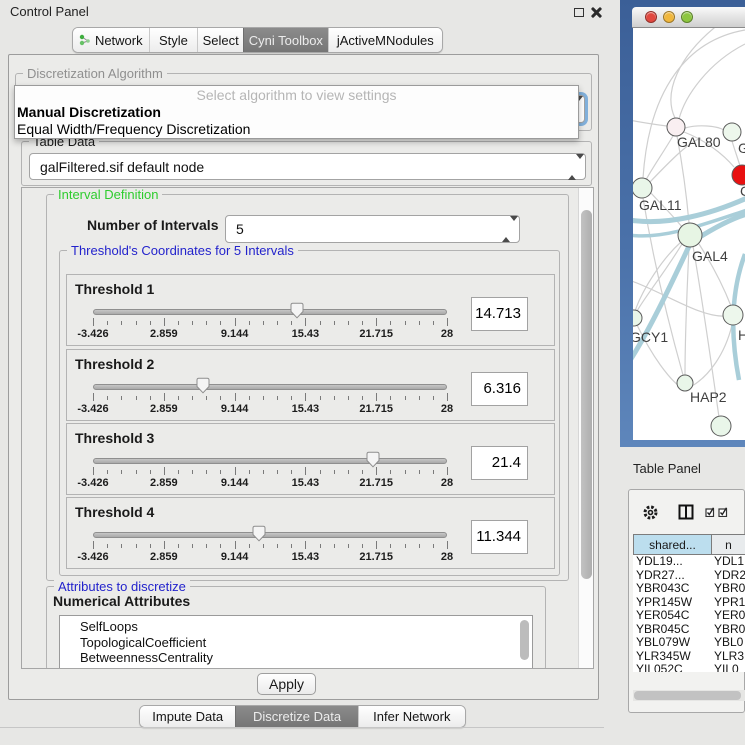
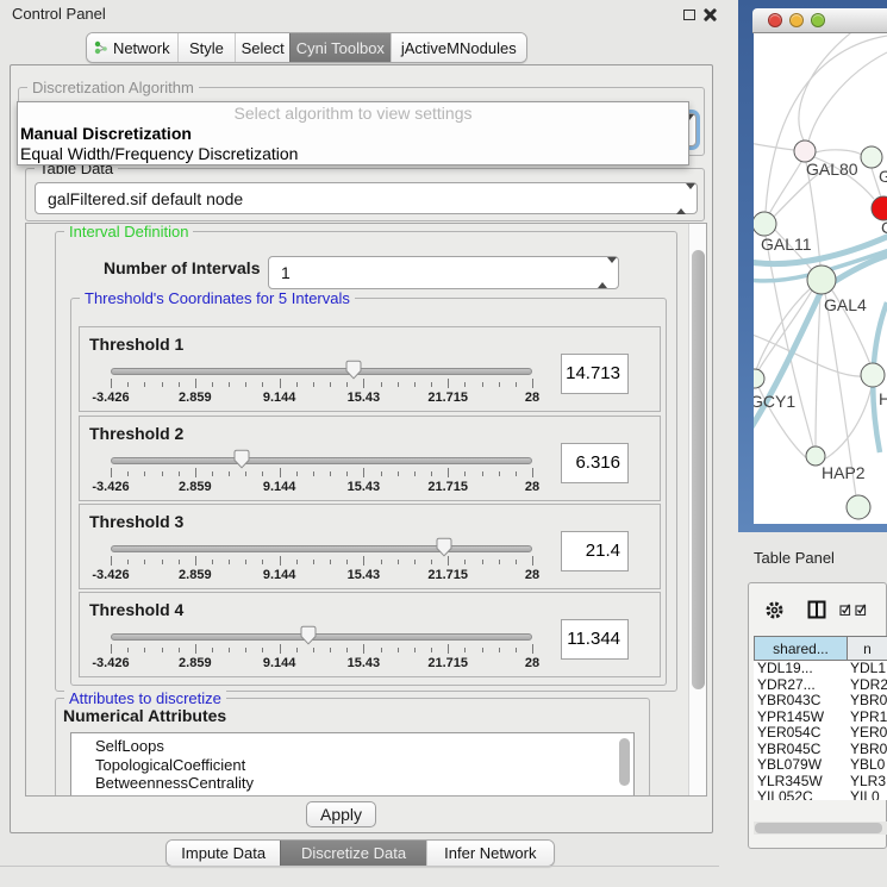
  Control Panel
  Network
  Style
  Select
  Cyni Toolbox
  jActiveMNodules
  Discretization Algorithm
  Select algorithm to view settings
  Manual Discretization
  Equal Width/Frequency Discretization
  Table Data
  galFiltered.sif default node
  Interval Definition
  Number of Intervals
- 5
+ 1
  Threshold's Coordinates for 5 Intervals
  Threshold 1
  -3.426
  2.859
  9.144
  15.43
  21.715
  28
  14.713
  Threshold 2
  -3.426
  2.859
  9.144
  15.43
  21.715
  28
  6.316
  Threshold 3
  -3.426
  2.859
  9.144
  15.43
  21.715
  28
  21.4
  Threshold 4
  -3.426
  2.859
  9.144
  15.43
  21.715
  28
  11.344
  Attributes to discretize
  Numerical Attributes
  SelfLoops
  TopologicalCoefficient
  BetweennessCentrality
  Apply
  Impute Data
  Discretize Data
  Infer Network
  GAL80
  GAL11
  GAL4
  GCY1
  H
  HAP2
  Table Panel
  shared...
  n
  YDL19...
  YDL1
  YDR27...
  YDR2
  YBR043C
  YBR0
  YPR145W
  YPR1
  YER054C
  YER0
  YBR045C
  YBR0
  YBL079W
  YBL0
  YLR345W
  YLR3
  YIL052C
  YIL0
